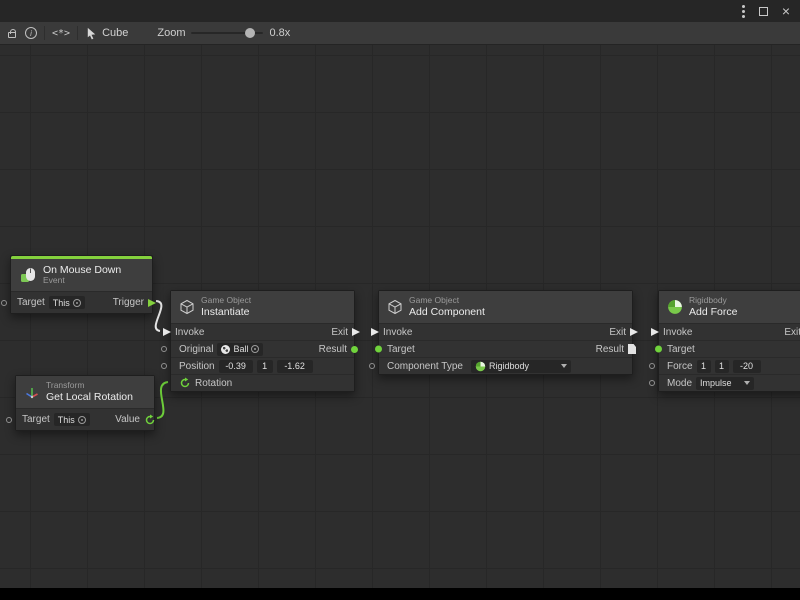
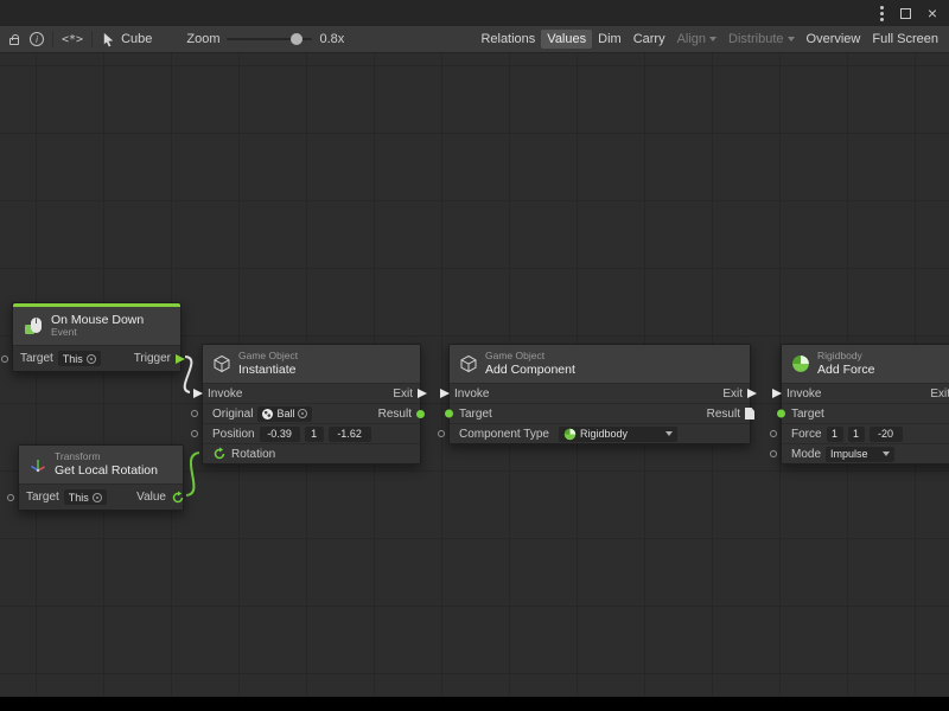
  ×
  i
  <*>
  Cube
  Zoom
  0.8x
+ Relations
+ Values
+ Dim
+ Carry
+ Align
+ Distribute
+ Overview
+ Full Screen
  On Mouse Down
  Event
  Target
  This
  Trigger
  Transform
  Get Local Rotation
  Target
  This
  Value
  Game Object
  Instantiate
  Invoke
  Exit
  Original
  Ball
  Result
  Position
  -0.39
  1
  -1.62
  Rotation
  Game Object
  Add Component
  Invoke
  Exit
  Target
  Result
  Component Type
  Rigidbody
  Rigidbody
  Add Force
  Invoke
  Exi
  Target
  Force
  1
  1
  -20
  Mode
  Impulse
